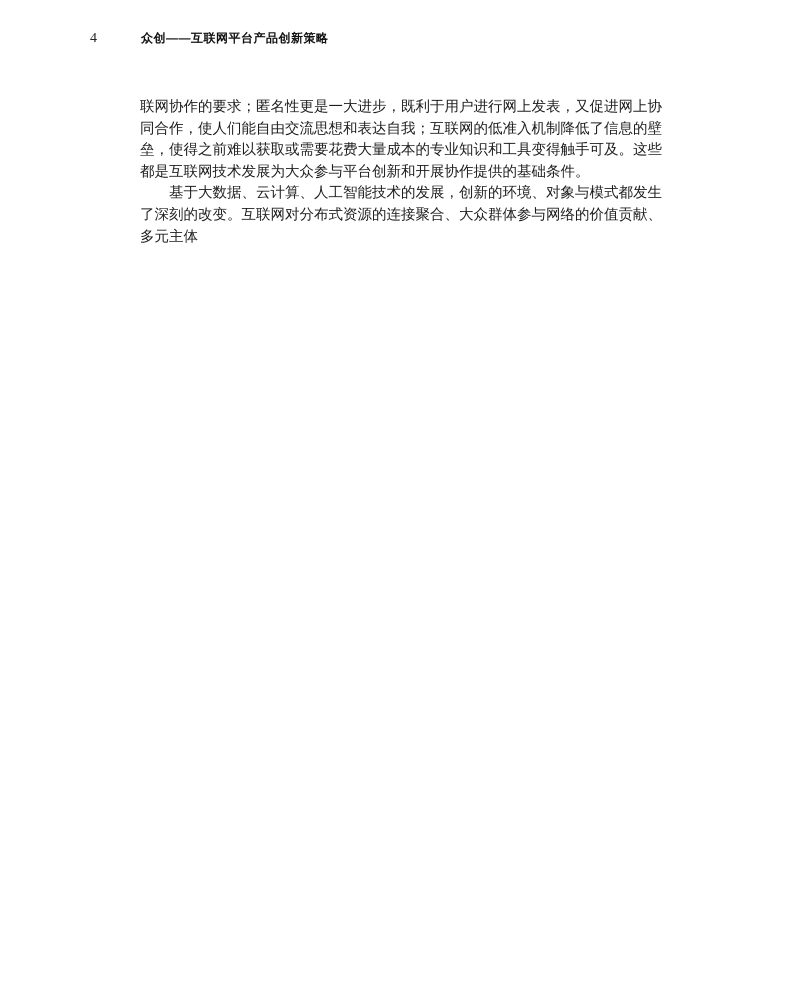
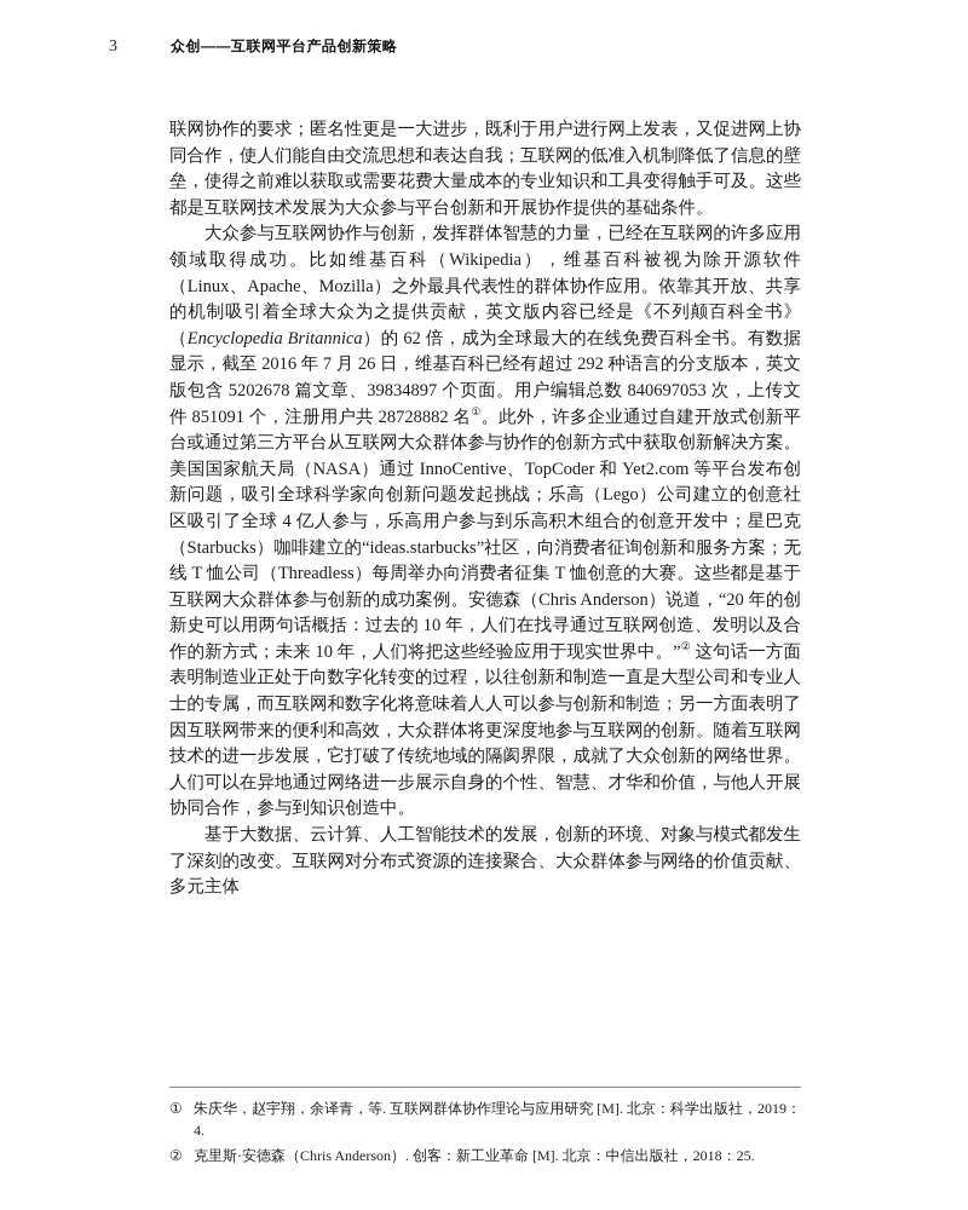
- 4
+ 3
  众创——互联网平台产品创新策略
  联网协作的要求；匿名性更是一大进步，既利于用户进行网上发表，又促进网上协同合作，使人们能自由交流思想和表达自我；互联网的低准入机制降低了信息的壁垒，使得之前难以获取或需要花费大量成本的专业知识和工具变得触手可及。这些都是互联网技术发展为大众参与平台创新和开展协作提供的基础条件。
+ 大众参与互联网协作与创新，发挥群体智慧的力量，已经在互联网的许多应用领域取得成功。比如维基百科（Wikipedia），维基百科被视为除开源软件（Linux、Apache、Mozilla）之外最具代表性的群体协作应用。依靠其开放、共享的机制吸引着全球大众为之提供贡献，英文版内容已经是《不列颠百科全书》（Encyclopedia Britannica）的 62 倍，成为全球最大的在线免费百科全书。有数据显示，截至 2016 年 7 月 26 日，维基百科已经有超过 292 种语言的分支版本，英文版包含 5202678 篇文章、39834897 个页面。用户编辑总数 840697053 次，上传文件 851091 个，注册用户共 28728882 名①。此外，许多企业通过自建开放式创新平台或通过第三方平台从互联网大众群体参与协作的创新方式中获取创新解决方案。美国国家航天局（NASA）通过 InnoCentive、TopCoder 和 Yet2.com 等平台发布创新问题，吸引全球科学家向创新问题发起挑战；乐高（Lego）公司建立的创意社区吸引了全球 4 亿人参与，乐高用户参与到乐高积木组合的创意开发中；星巴克（Starbucks）咖啡建立的“ideas.starbucks”社区，向消费者征询创新和服务方案；无线 T 恤公司（Threadless）每周举办向消费者征集 T 恤创意的大赛。这些都是基于互联网大众群体参与创新的成功案例。安德森（Chris Anderson）说道，“20 年的创新史可以用两句话概括：过去的 10 年，人们在找寻通过互联网创造、发明以及合作的新方式；未来 10 年，人们将把这些经验应用于现实世界中。”② 这句话一方面表明制造业正处于向数字化转变的过程，以往创新和制造一直是大型公司和专业人士的专属，而互联网和数字化将意味着人人可以参与创新和制造；另一方面表明了因互联网带来的便利和高效，大众群体将更深度地参与互联网的创新。随着互联网技术的进一步发展，它打破了传统地域的隔阂界限，成就了大众创新的网络世界。人们可以在异地通过网络进一步展示自身的个性、智慧、才华和价值，与他人开展协同合作，参与到知识创造中。
  基于大数据、云计算、人工智能技术的发展，创新的环境、对象与模式都发生了深刻的改变。互联网对分布式资源的连接聚合、大众群体参与网络的价值贡献、多元主体
+ ①
+ 朱庆华，赵宇翔，余译青，等. 互联网群体协作理论与应用研究 [M]. 北京：科学出版社，2019：4.
+ ②
+ 克里斯·安德森（Chris Anderson）. 创客：新工业革命 [M]. 北京：中信出版社，2018：25.
